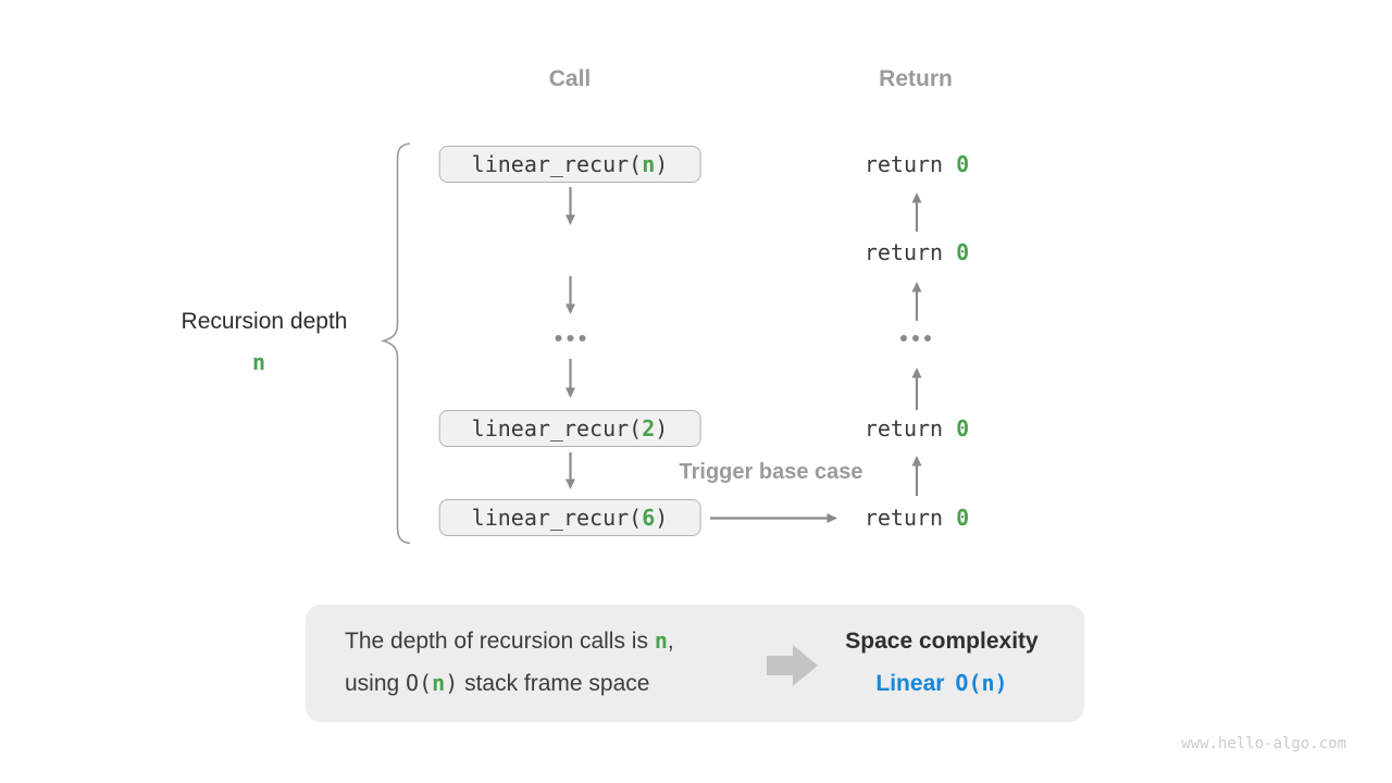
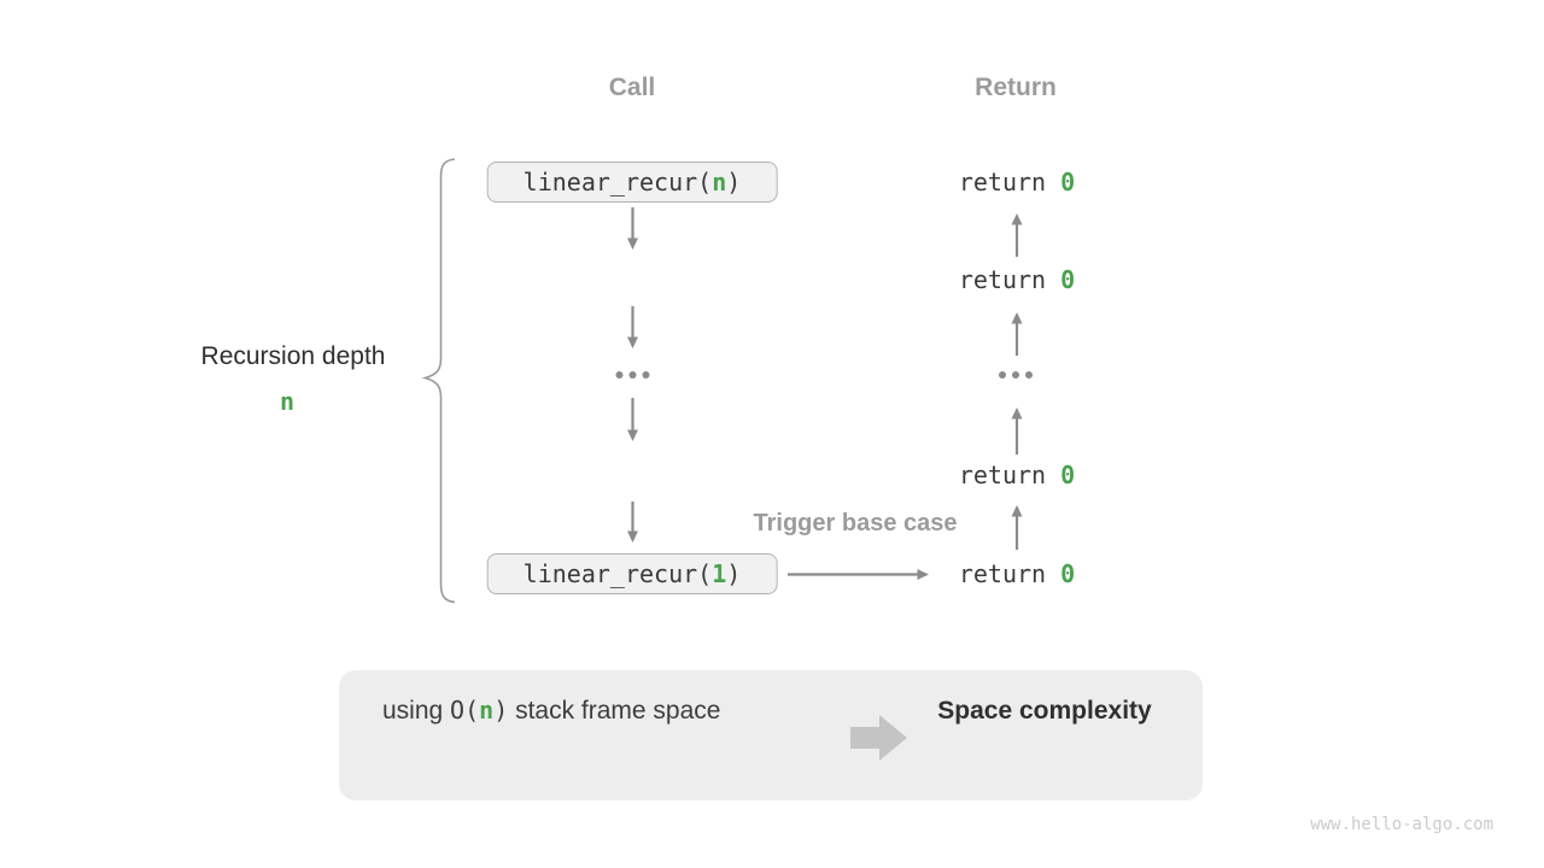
  Call
  Return
  linear_recur(n)
- linear_recur(2)
- linear_recur(6)
+ linear_recur(1)
  return 0
  return 0
  return 0
  return 0
  Recursion depth
  n
  Trigger base case
- The depth of recursion calls is n,
  using O(n) stack frame space
  Space complexity
- Linear O(n)
  www.hello-algo.com
